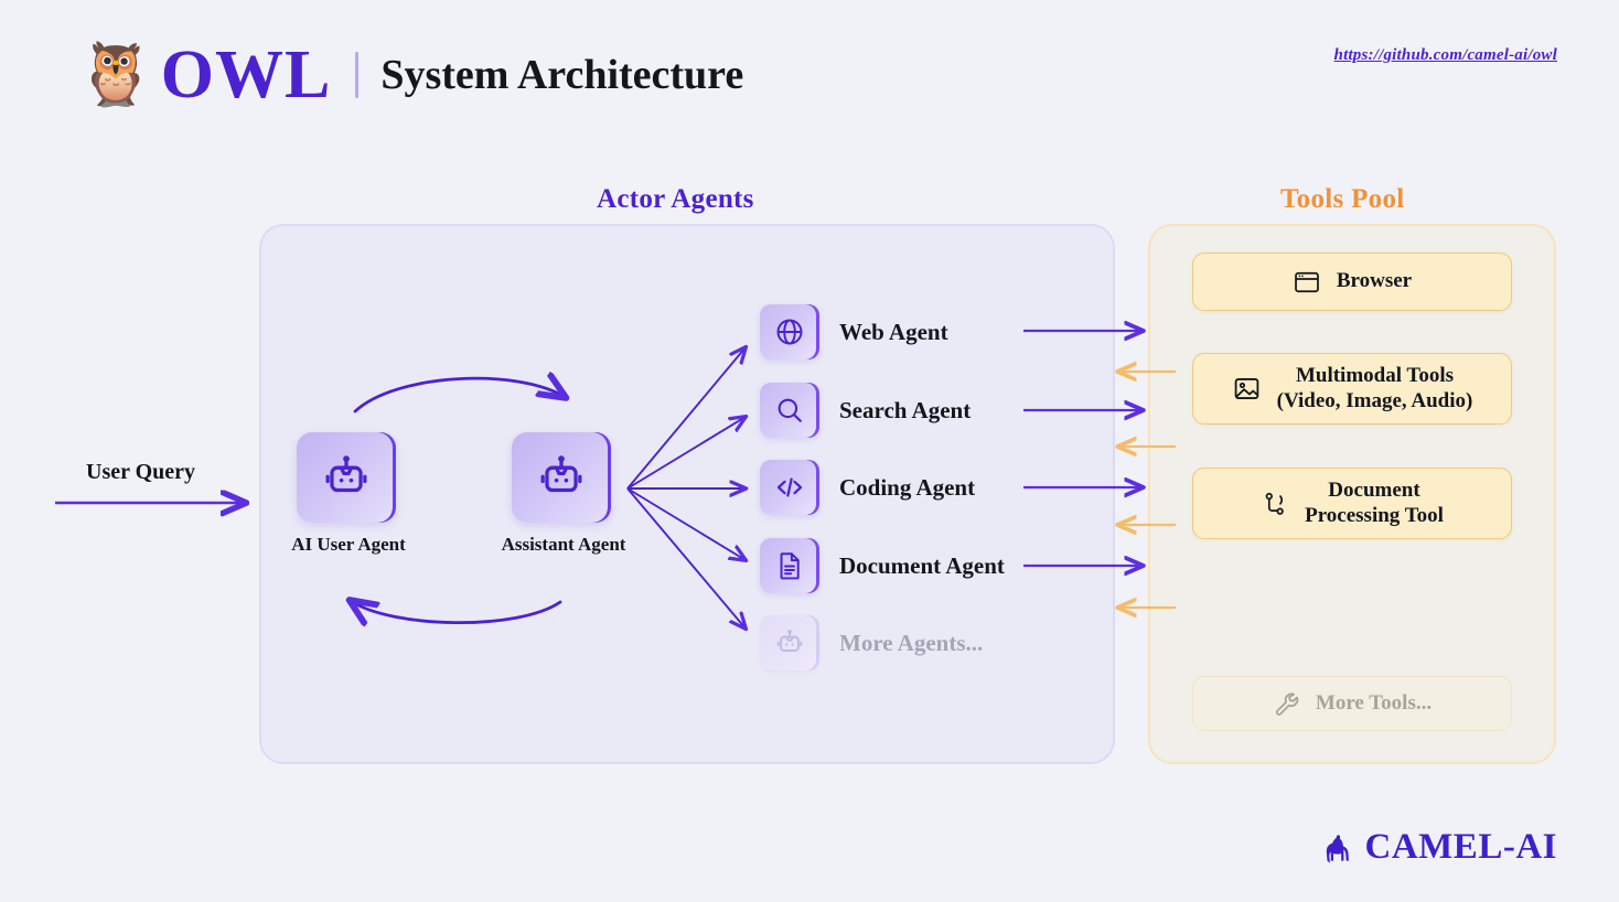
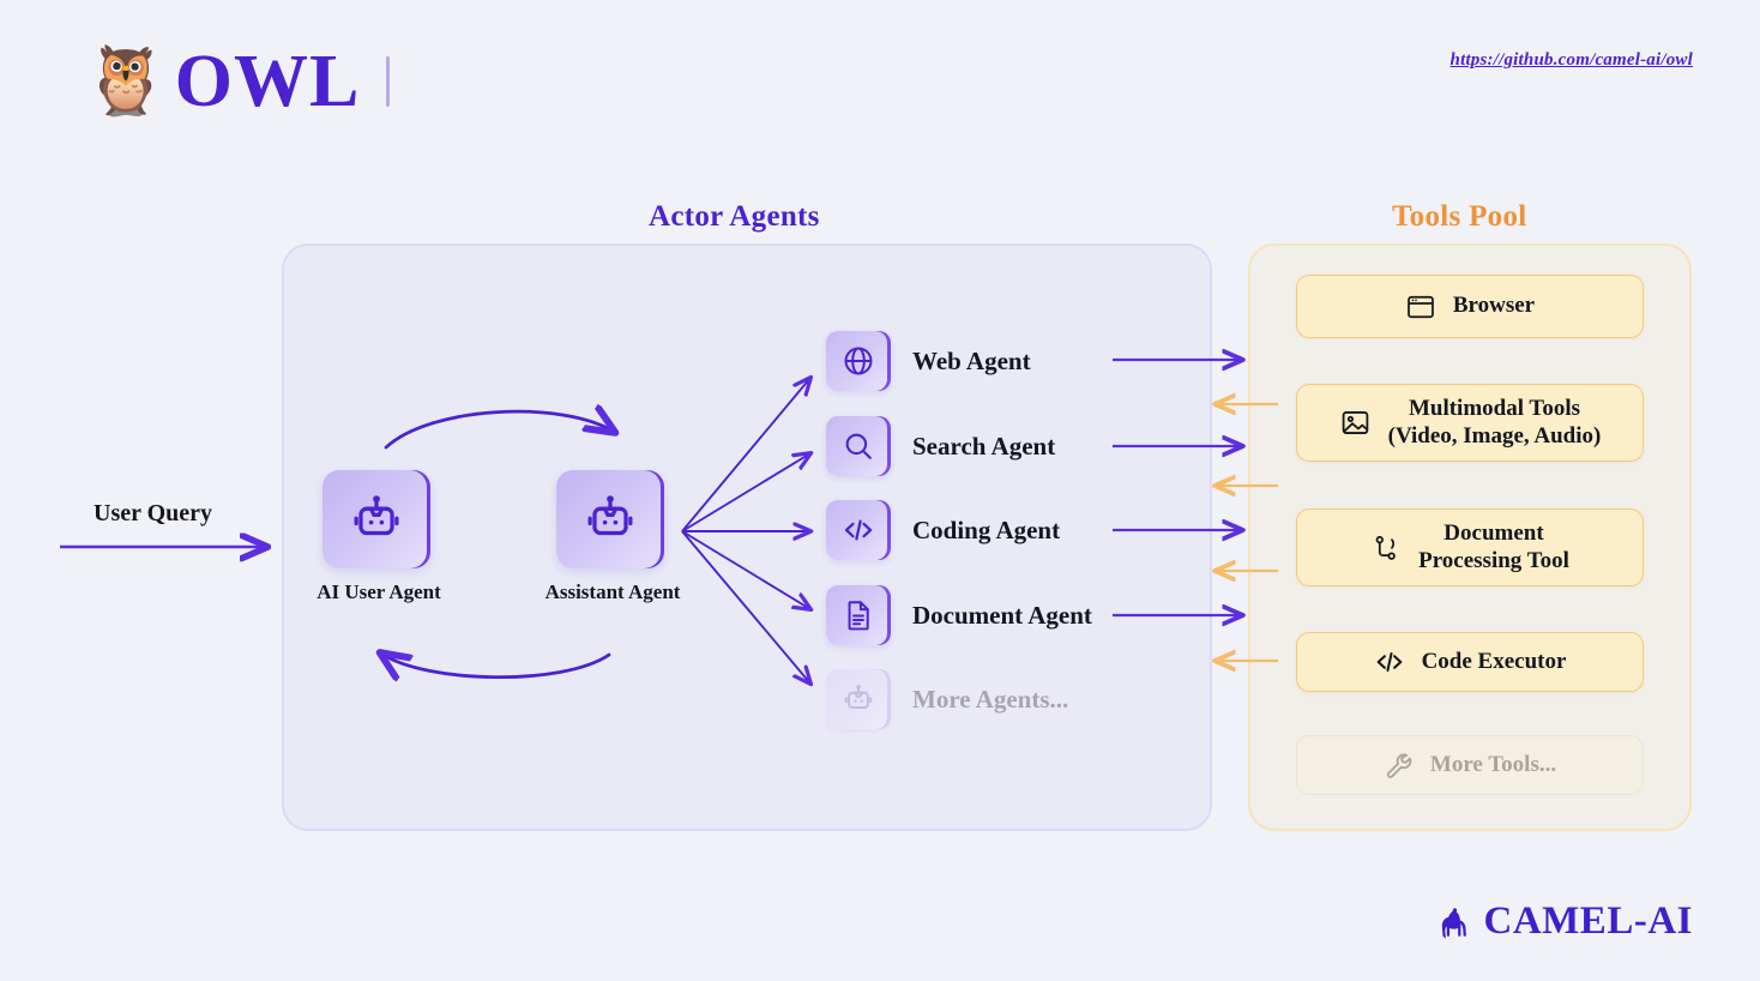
  🦉
  OWL
- System Architecture
  https://github.com/camel-ai/owl
  Actor Agents
  Tools Pool
  User Query
  AI User Agent
  Assistant Agent
  Web Agent
  Search Agent
  Coding Agent
  Document Agent
  More Agents...
  Browser
  Multimodal Tools
  (Video, Image, Audio)
  Document
  Processing Tool
+ Code Executor
  More Tools...
  CAMEL-AI
